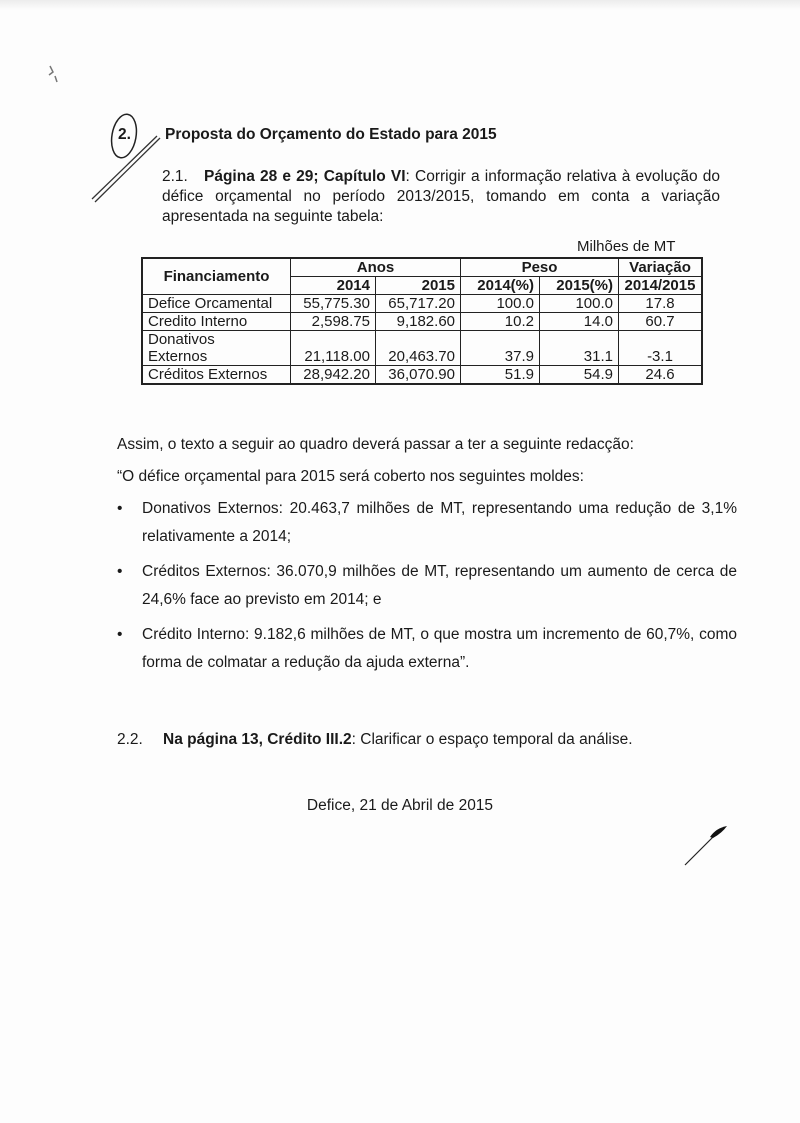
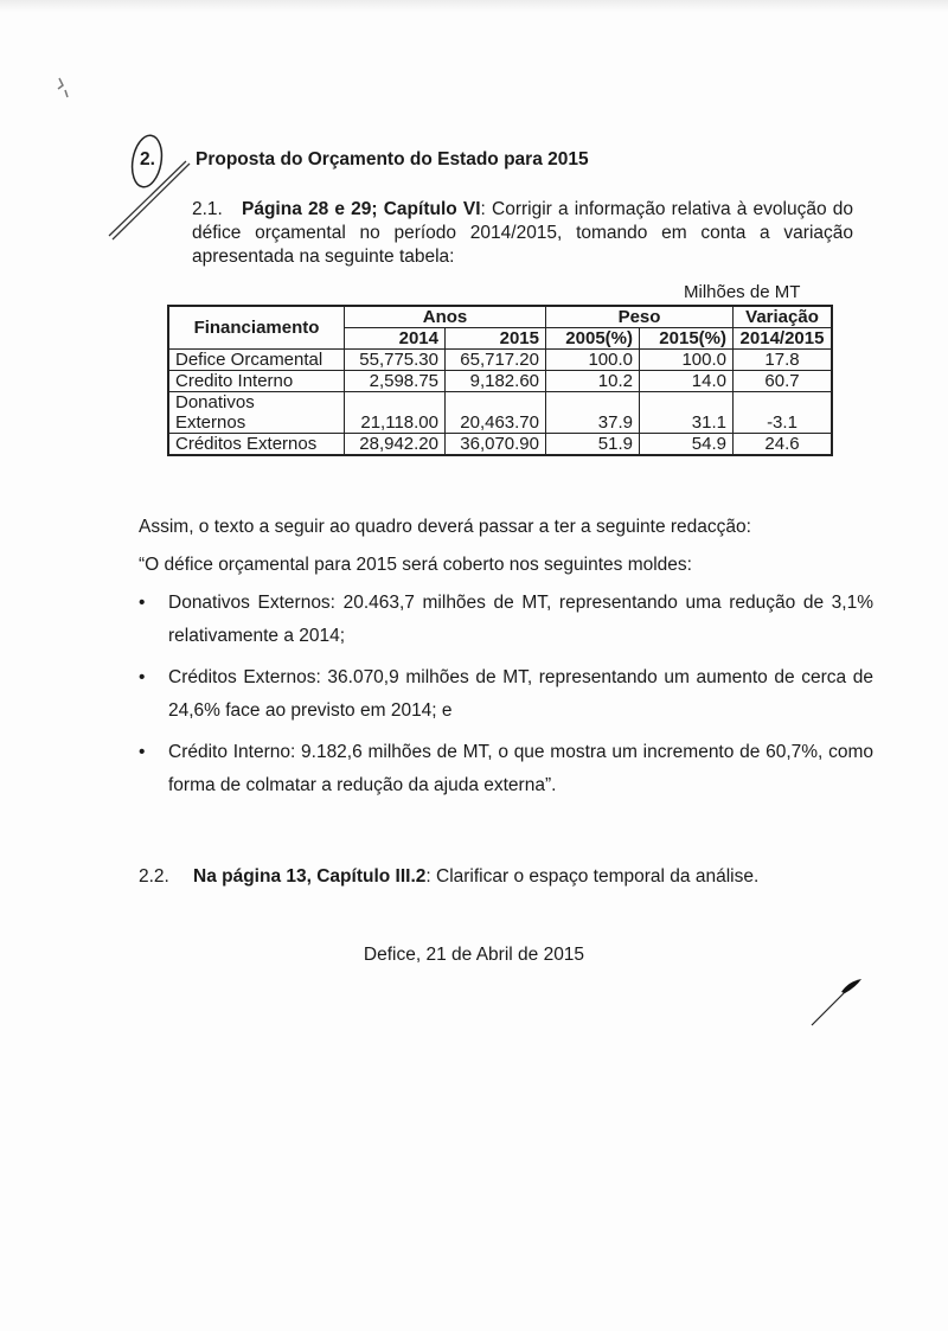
  2.
  Proposta do Orçamento do Estado para 2015
- 2.1. Página 28 e 29; Capítulo VI: Corrigir a informação relativa à evolução do défice orçamental no período 2013/2015, tomando em conta a variação apresentada na seguinte tabela:
+ 2.1. Página 28 e 29; Capítulo VI: Corrigir a informação relativa à evolução do défice orçamental no período 2014/2015, tomando em conta a variação apresentada na seguinte tabela:
  Milhões de MT
  Financiamento	Anos	Peso	Variação
- 2014	2015	2014(%)	2015(%)	2014/2015
+ 2014	2015	2005(%)	2015(%)	2014/2015
  Defice Orcamental	55,775.30	65,717.20	100.0	100.0	17.8
  Credito Interno	2,598.75	9,182.60	10.2	14.0	60.7
  Donativos Externos	21,118.00	20,463.70	37.9	31.1	-3.1
  Créditos Externos	28,942.20	36,070.90	51.9	54.9	24.6
  Assim, o texto a seguir ao quadro deverá passar a ter a seguinte redacção:
  “O défice orçamental para 2015 será coberto nos seguintes moldes:
  •
  Donativos Externos: 20.463,7 milhões de MT, representando uma redução de 3,1% relativamente a 2014;
  •
  Créditos Externos: 36.070,9 milhões de MT, representando um aumento de cerca de 24,6% face ao previsto em 2014; e
  •
  Crédito Interno: 9.182,6 milhões de MT, o que mostra um incremento de 60,7%, como forma de colmatar a redução da ajuda externa”.
- 2.2. Na página 13, Crédito III.2: Clarificar o espaço temporal da análise.
+ 2.2. Na página 13, Capítulo III.2: Clarificar o espaço temporal da análise.
  Defice, 21 de Abril de 2015
